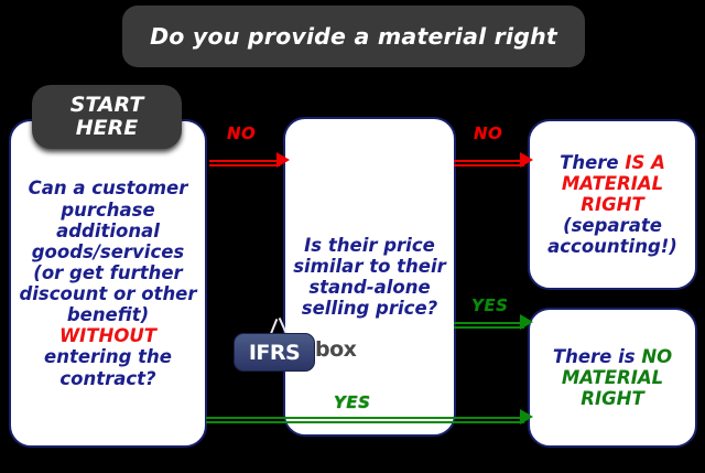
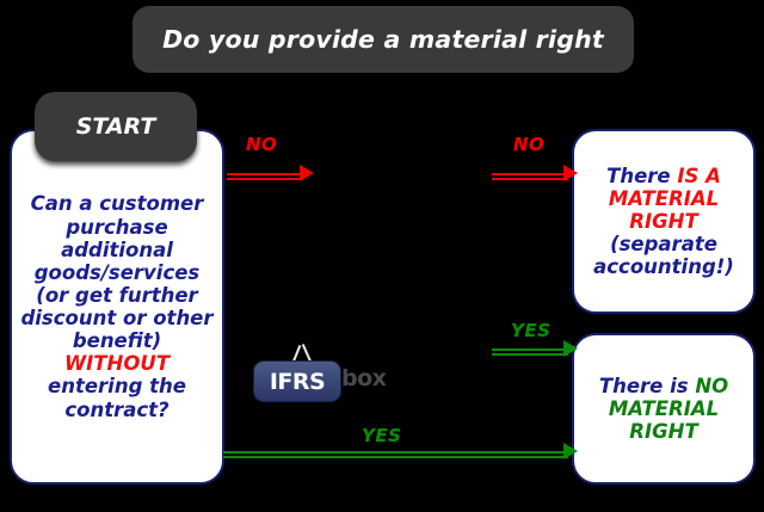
  Do you provide a material right
  Can a customer purchase additional goods/services (or get further discount or other benefit) WITHOUT entering the contract?
  START
- HERE
- Is their price similar to their stand-alone selling price?
  There IS A MATERIAL RIGHT (separate accounting!)
  There is NO MATERIAL RIGHT
  NO
  NO
  YES
  YES
  IFRS
  box
